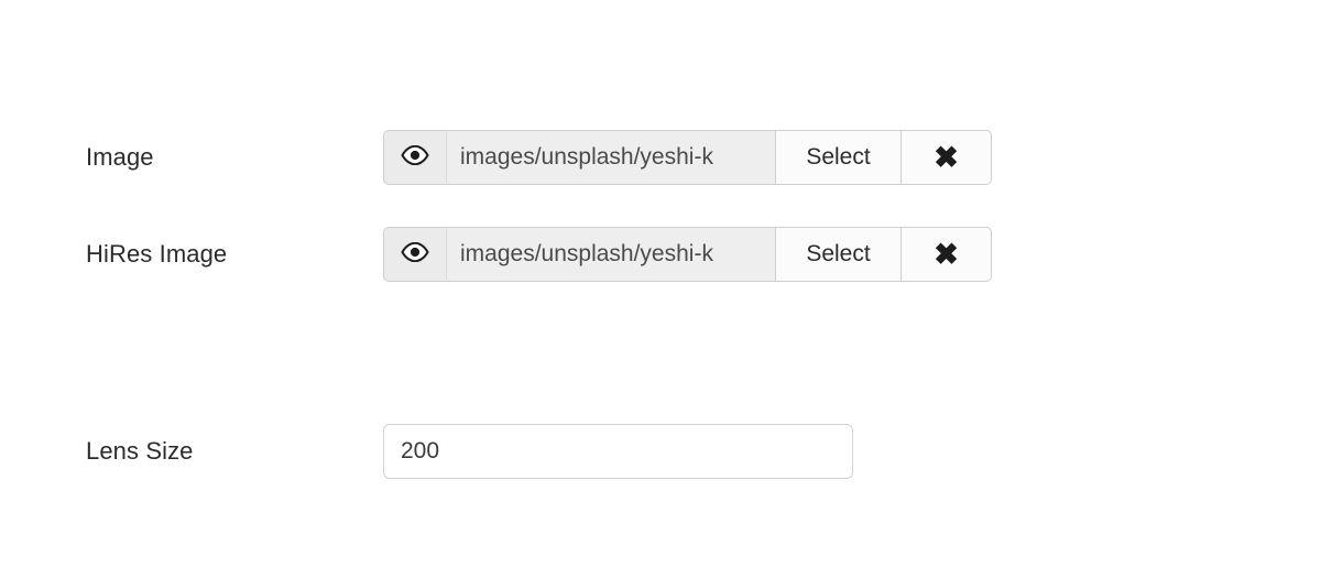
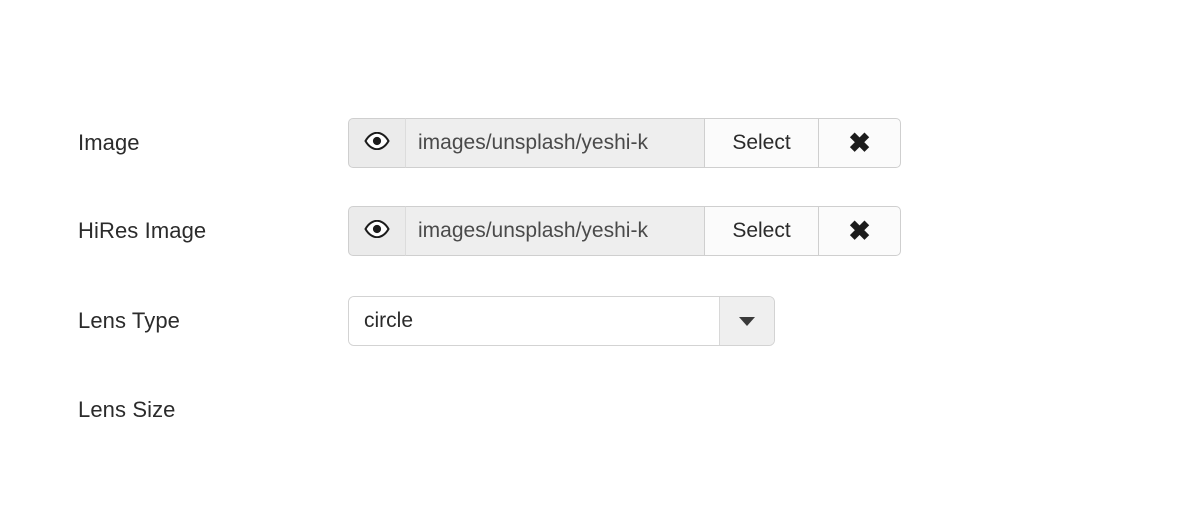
  Image
  images/unsplash/yeshi-k
  Select
  ✖
  HiRes Image
  images/unsplash/yeshi-k
  Select
  ✖
+ Lens Type
+ circle
  Lens Size
- 200
